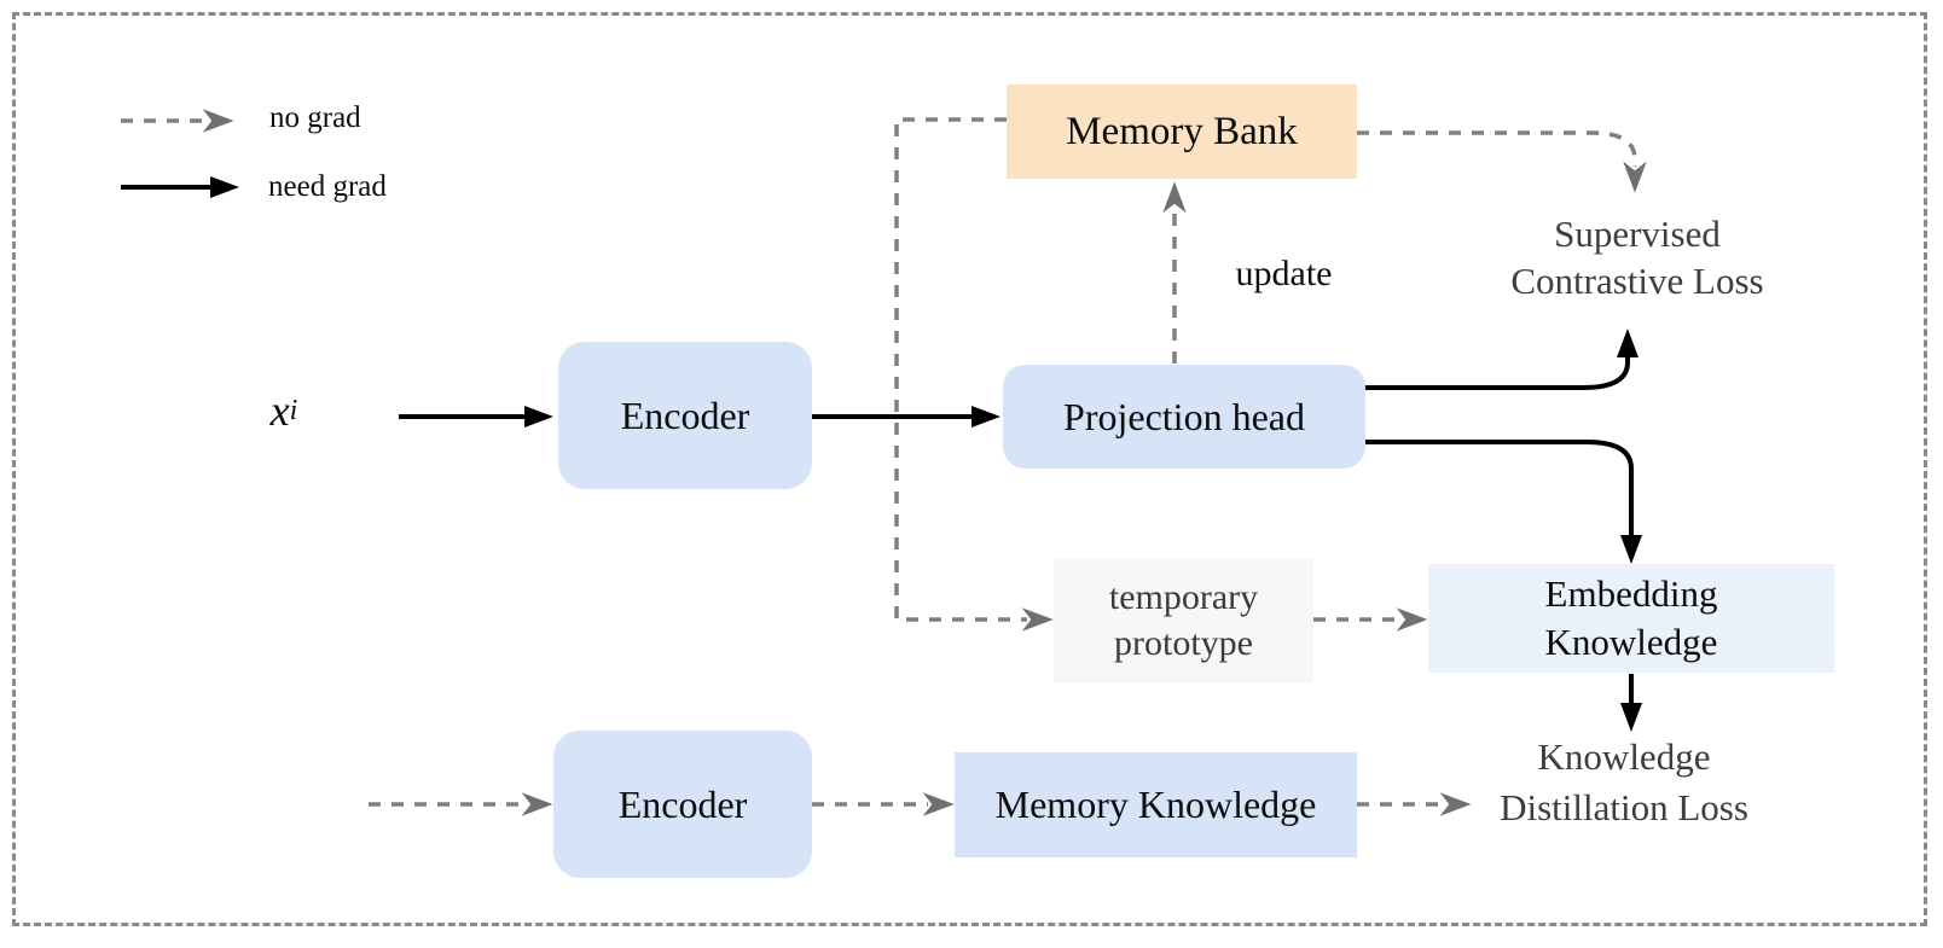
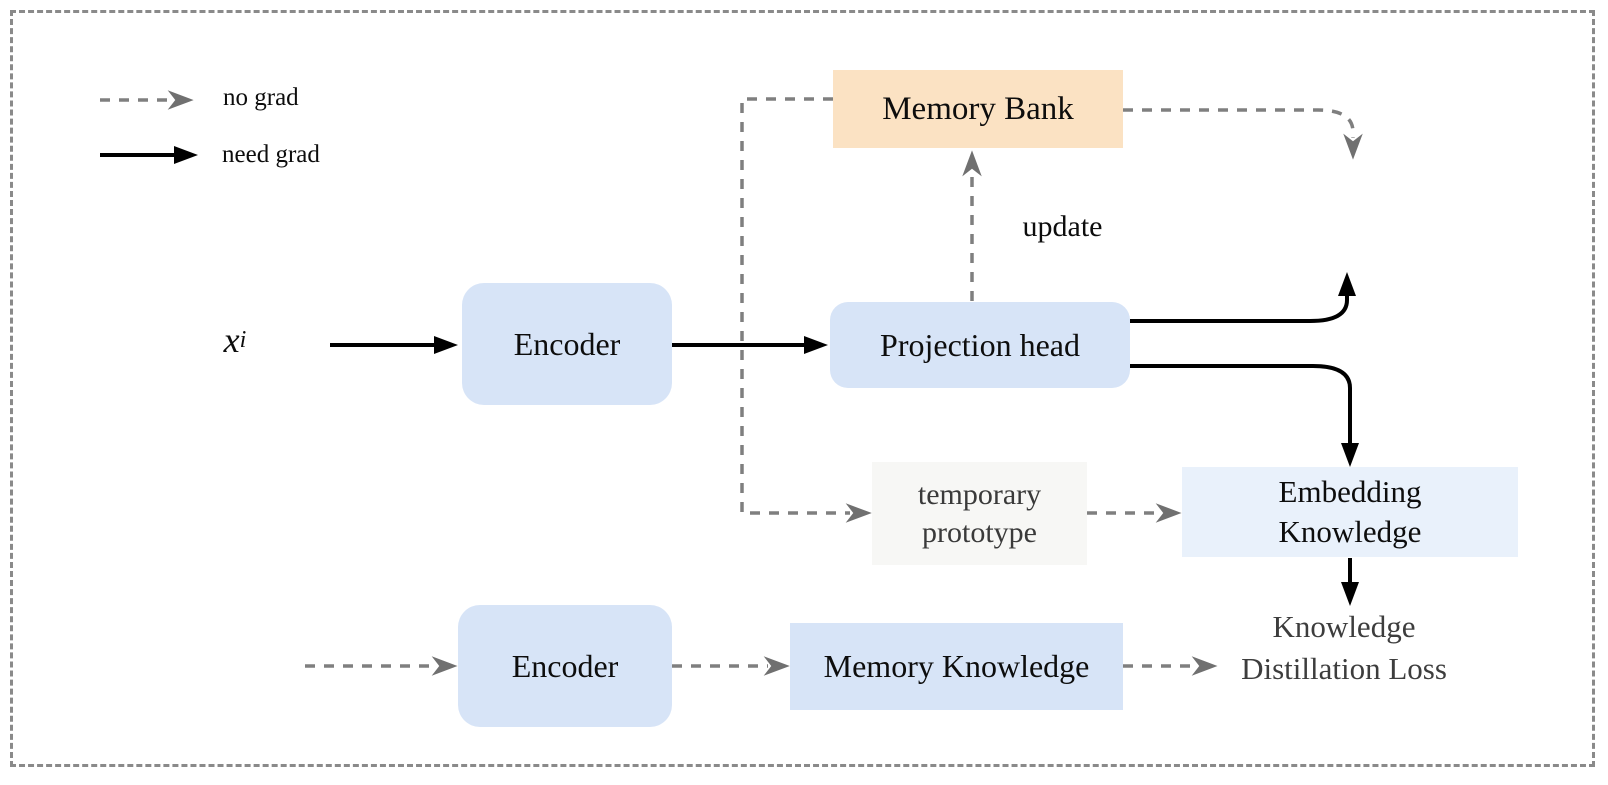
  no grad
  need grad
  x
  i
  Encoder
  Projection head
  Memory Bank
  temporary
  prototype
  Embedding
  Knowledge
  Encoder
  Memory Knowledge
  update
- Supervised
- Contrastive Loss
  Knowledge
  Distillation Loss
